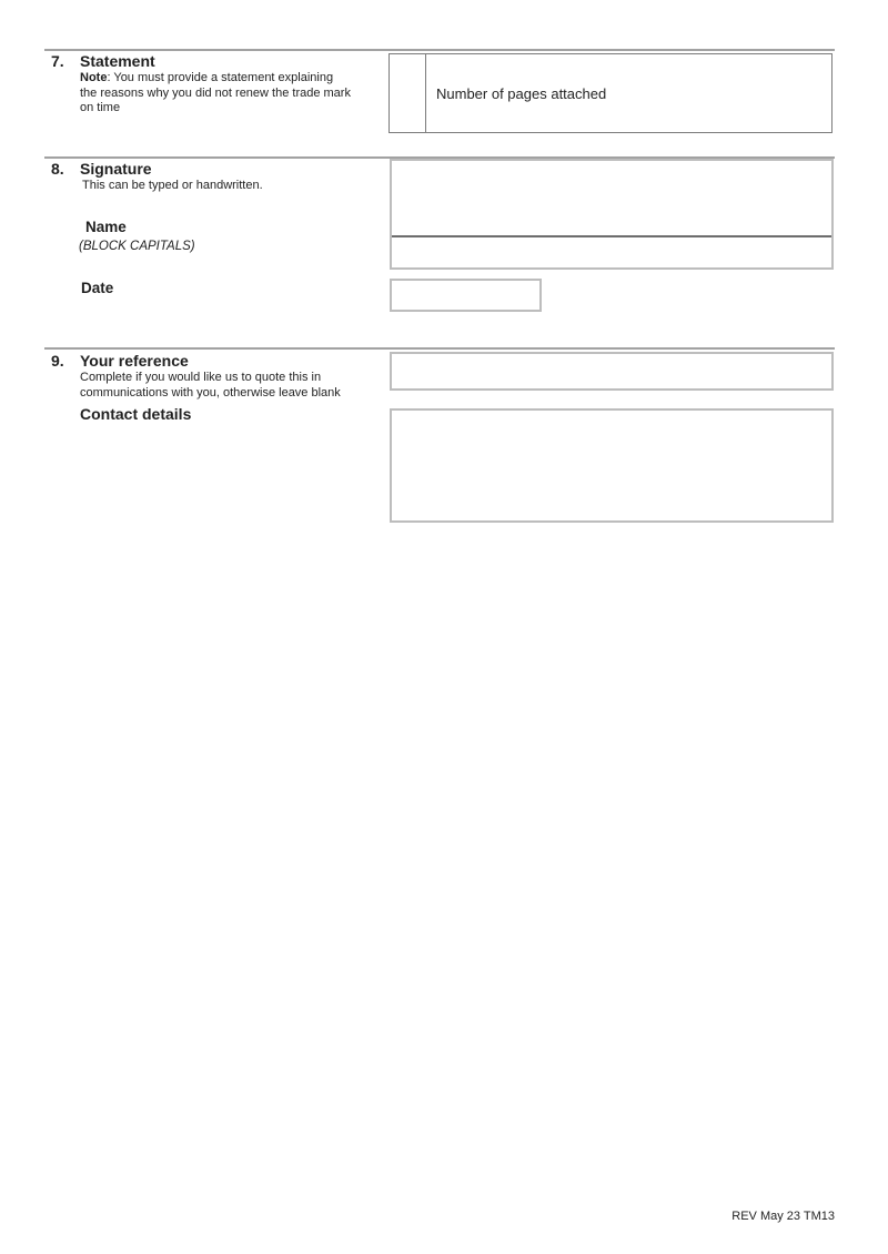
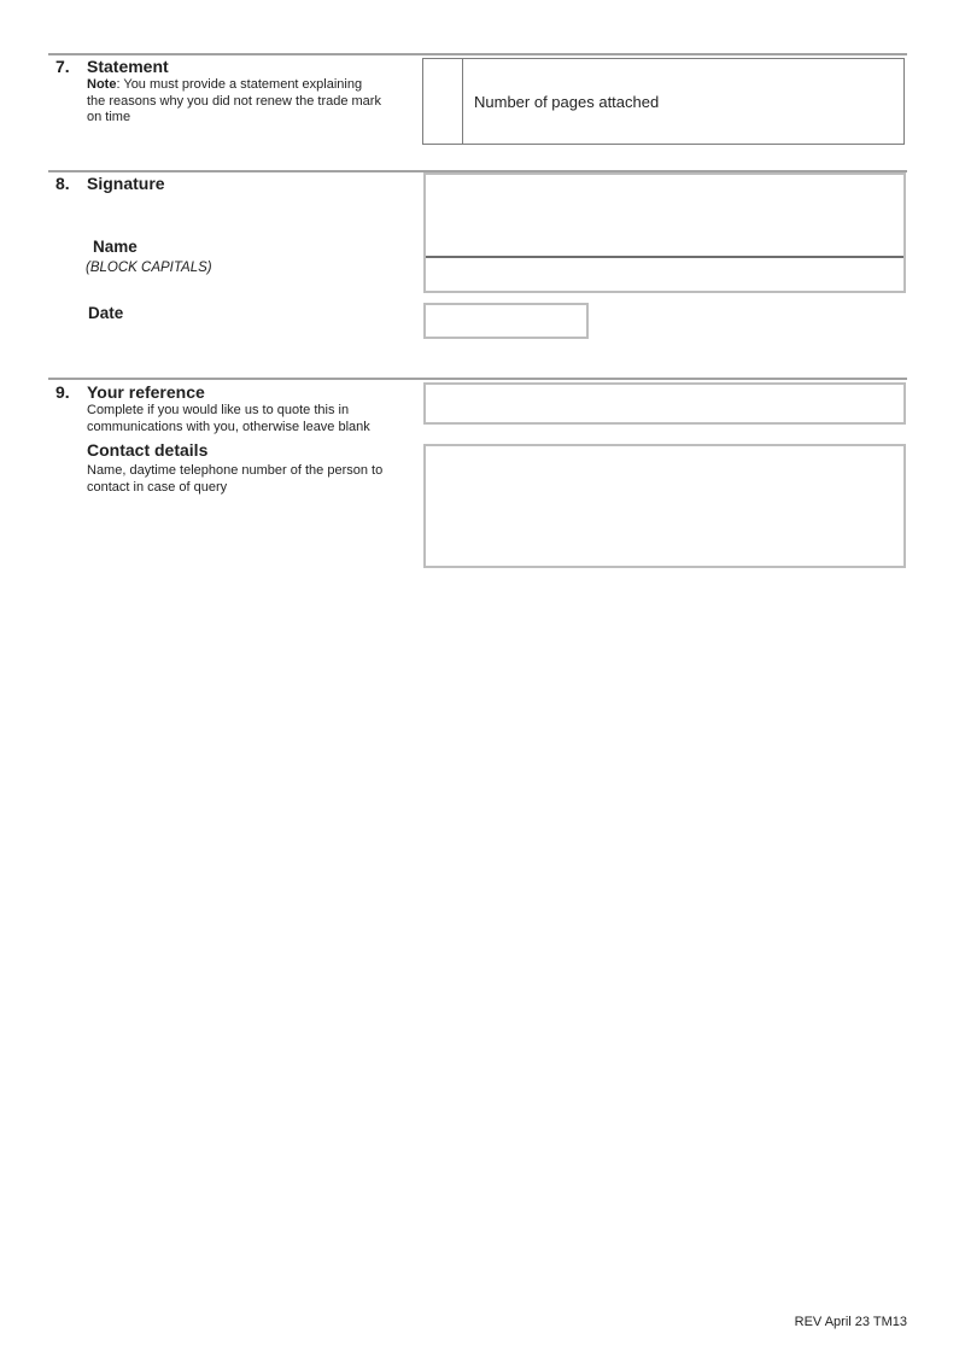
  7.
  Statement
  Note: You must provide a statement explaining
  the reasons why you did not renew the trade mark
  on time
  Number of pages attached
  8.
  Signature
- This can be typed or handwritten.
  Name
  (BLOCK CAPITALS)
  Date
  9.
  Your reference
  Complete if you would like us to quote this in
  communications with you, otherwise leave blank
  Contact details
+ Name, daytime telephone number of the person to
+ contact in case of query
- REV May 23 TM13
+ REV April 23 TM13
